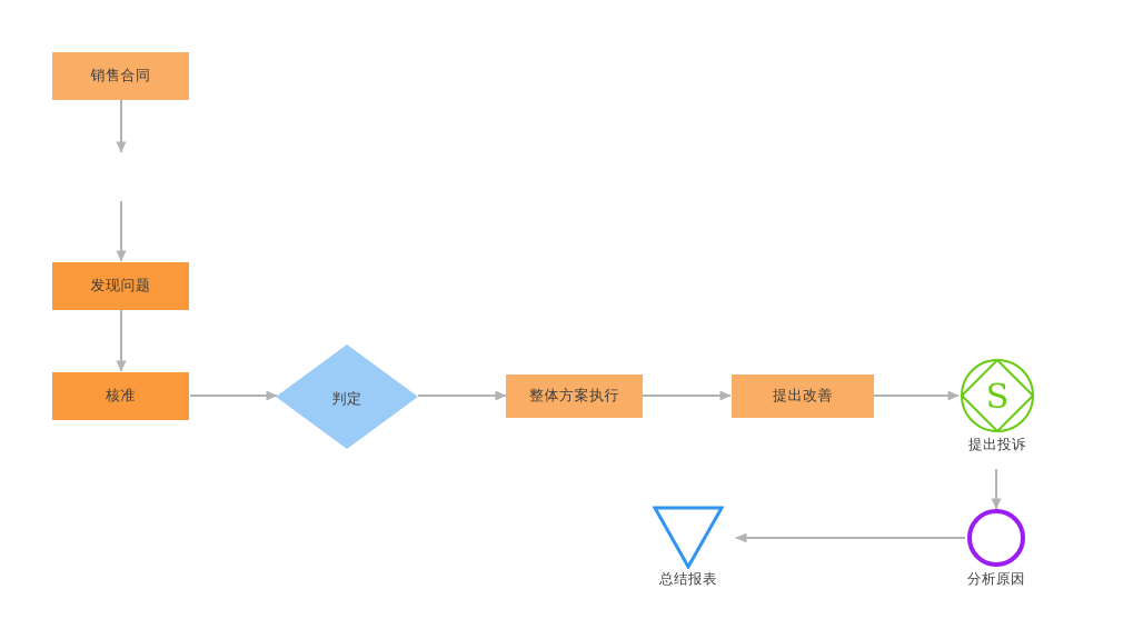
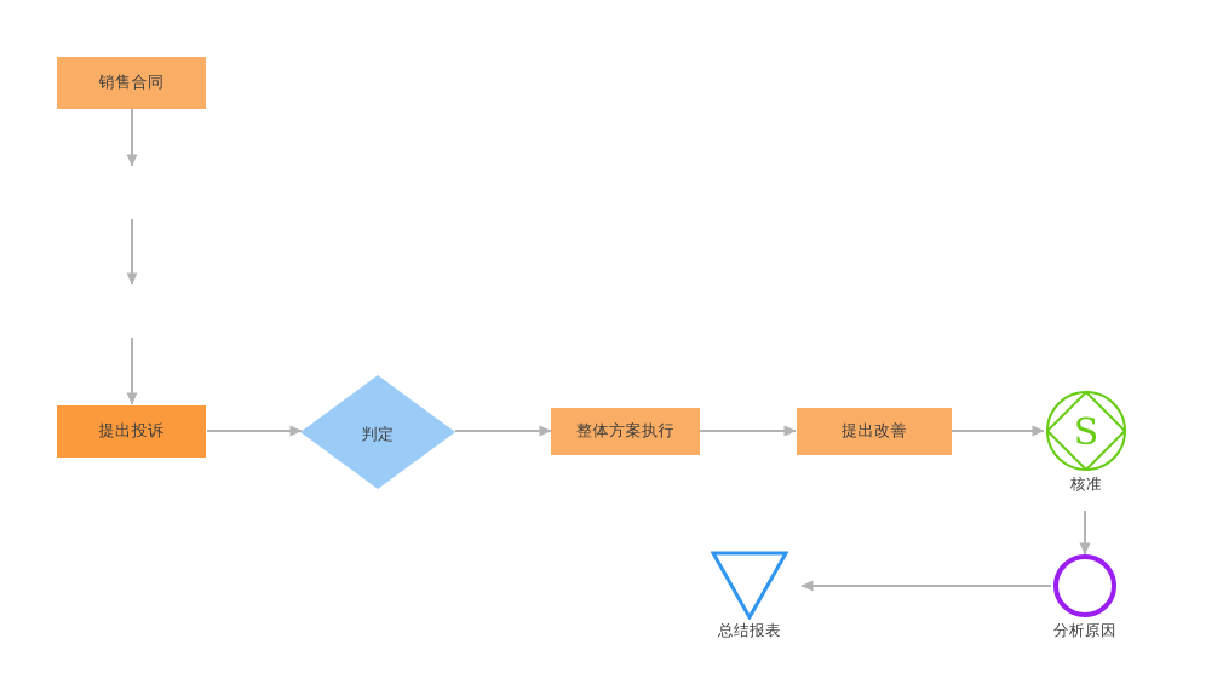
  销售合同
- 发现问题
- 核准
+ 提出投诉
  整体方案执行
  提出改善
  判定
  S
- 提出投诉
+ 核准
  分析原因
  总结报表
